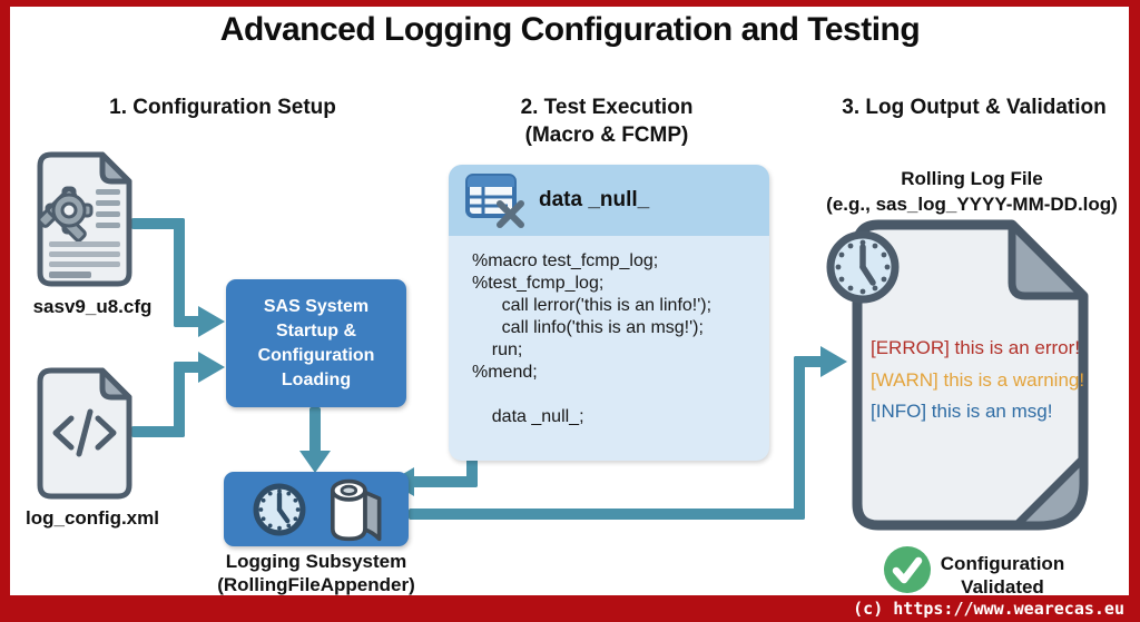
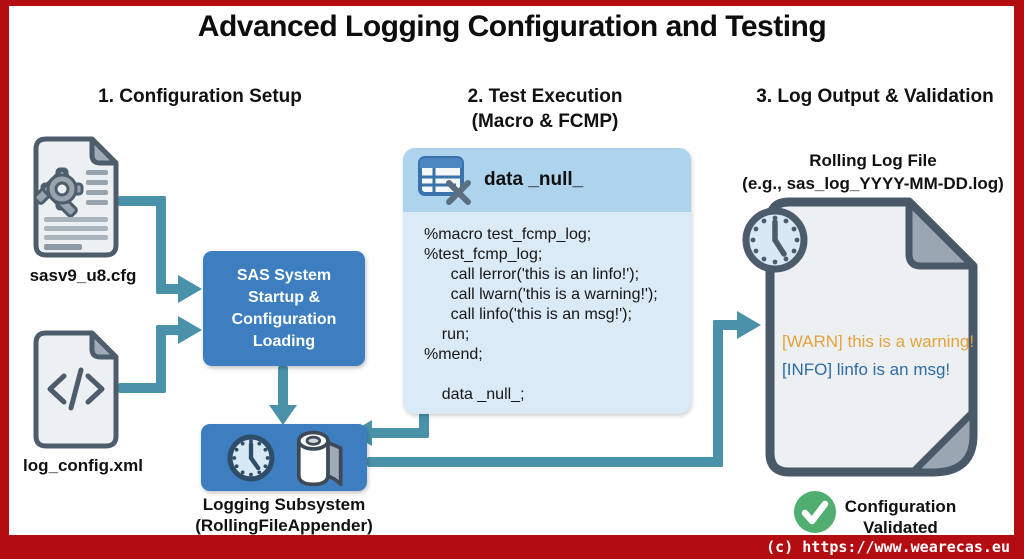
  Advanced Logging Configuration and Testing
  1. Configuration Setup
  2. Test Execution
  (Macro & FCMP)
  3. Log Output & Validation
  sasv9_u8.cfg
  log_config.xml
  SAS System
  Startup &
  Configuration
  Loading
  Logging Subsystem
  (RollingFileAppender)
  data _null_
  %macro test_fcmp_log;
  %test_fcmp_log;
  call lerror('this is an linfo!');
+ call lwarn('this is a warning!');
  call linfo('this is an msg!');
  run;
  %mend;
  data _null_;
  Rolling Log File
  (e.g., sas_log_YYYY-MM-DD.log)
- [ERROR] this is an error!
  [WARN] this is a warning!
- [INFO] this is an msg!
+ [INFO] linfo is an msg!
  Configuration
  Validated
  (c) https://www.wearecas.eu
